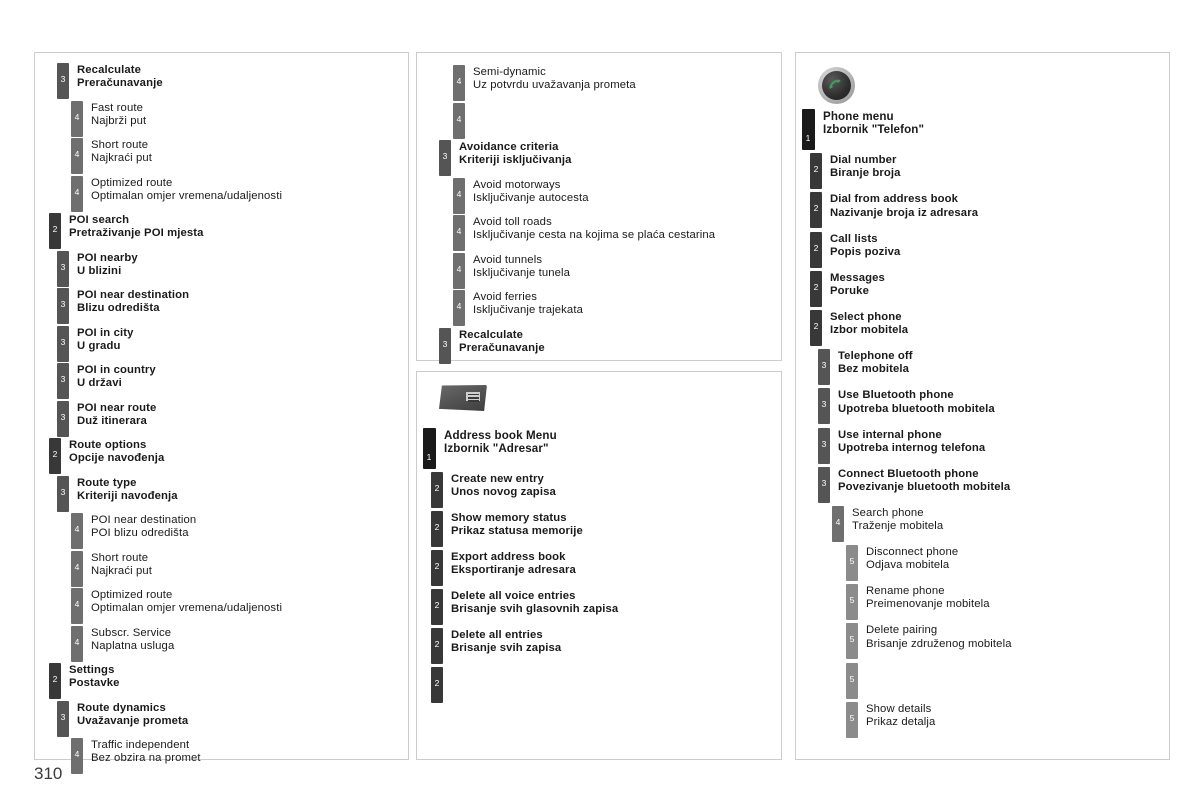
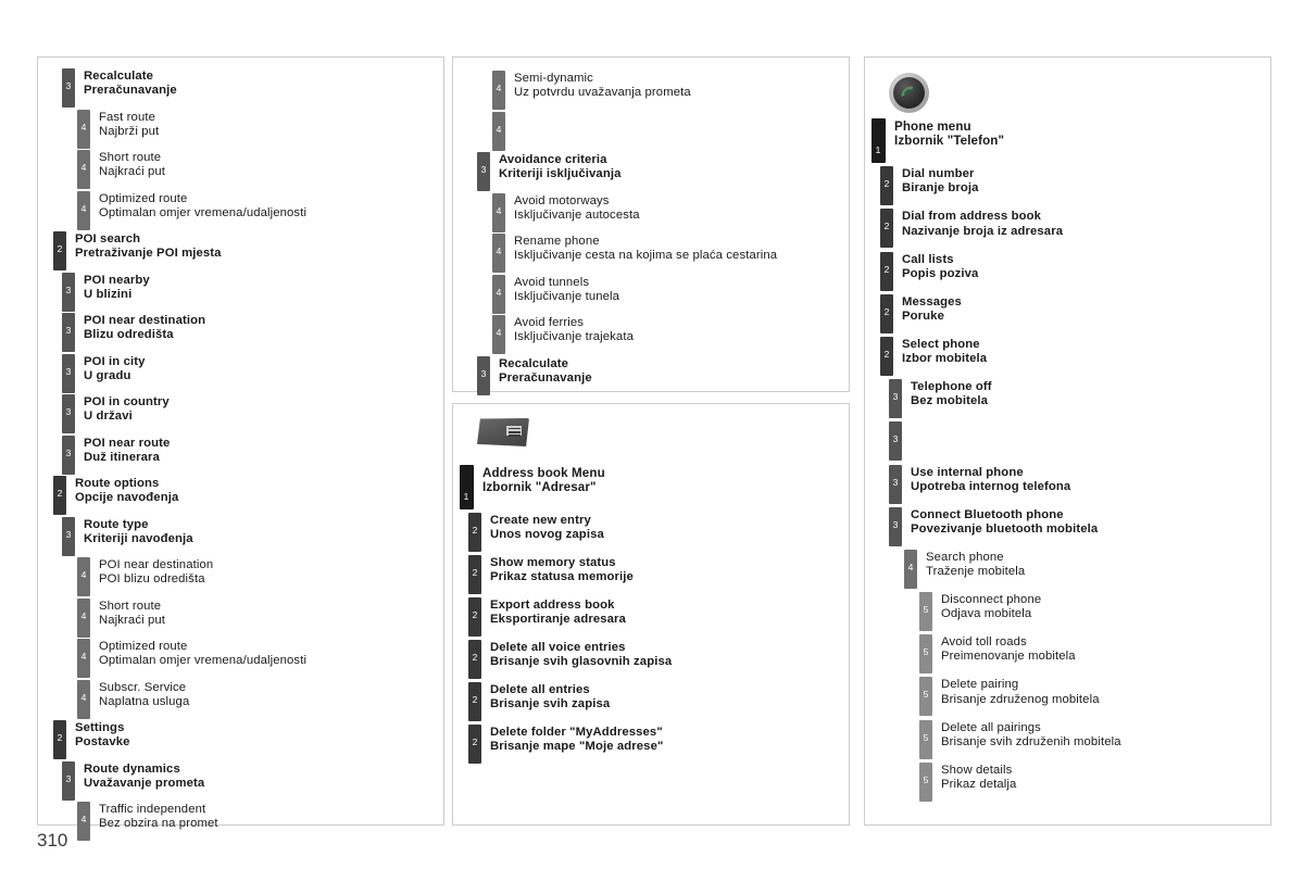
  3
  Recalculate
  Preračunavanje
  4
  Fast route
  Najbrži put
  4
  Short route
  Najkraći put
  4
  Optimized route
  Optimalan omjer vremena/udaljenosti
  2
  POI search
  Pretraživanje POI mjesta
  3
  POI nearby
  U blizini
  3
  POI near destination
  Blizu odredišta
  3
  POI in city
  U gradu
  3
  POI in country
  U državi
  3
  POI near route
  Duž itinerara
  2
  Route options
  Opcije navođenja
  3
  Route type
  Kriteriji navođenja
  4
  POI near destination
  POI blizu odredišta
  4
  Short route
  Najkraći put
  4
  Optimized route
  Optimalan omjer vremena/udaljenosti
  4
  Subscr. Service
  Naplatna usluga
  2
  Settings
  Postavke
  3
  Route dynamics
  Uvažavanje prometa
  4
  Traffic independent
  Bez obzira na promet
  4
  Semi-dynamic
  Uz potvrdu uvažavanja prometa
  4
  3
  Avoidance criteria
  Kriteriji isključivanja
  4
  Avoid motorways
  Isključivanje autocesta
  4
- Avoid toll roads
+ Rename phone
  Isključivanje cesta na kojima se plaća cestarina
  4
  Avoid tunnels
  Isključivanje tunela
  4
  Avoid ferries
  Isključivanje trajekata
  3
  Recalculate
  Preračunavanje
  1
  Address book Menu
  Izbornik "Adresar"
  2
  Create new entry
  Unos novog zapisa
  2
  Show memory status
  Prikaz statusa memorije
  2
  Export address book
  Eksportiranje adresara
  2
  Delete all voice entries
  Brisanje svih glasovnih zapisa
  2
  Delete all entries
  Brisanje svih zapisa
  2
+ Delete folder "MyAddresses"
+ Brisanje mape "Moje adrese"
  1
  Phone menu
  Izbornik "Telefon"
  2
  Dial number
  Biranje broja
  2
  Dial from address book
  Nazivanje broja iz adresara
  2
  Call lists
  Popis poziva
  2
  Messages
  Poruke
  2
  Select phone
  Izbor mobitela
  3
  Telephone off
  Bez mobitela
  3
- Use Bluetooth phone
- Upotreba bluetooth mobitela
  3
  Use internal phone
  Upotreba internog telefona
  3
  Connect Bluetooth phone
  Povezivanje bluetooth mobitela
  4
  Search phone
  Traženje mobitela
  5
  Disconnect phone
  Odjava mobitela
  5
- Rename phone
+ Avoid toll roads
  Preimenovanje mobitela
  5
  Delete pairing
  Brisanje združenog mobitela
  5
+ Delete all pairings
+ Brisanje svih združenih mobitela
  5
  Show details
  Prikaz detalja
  310
